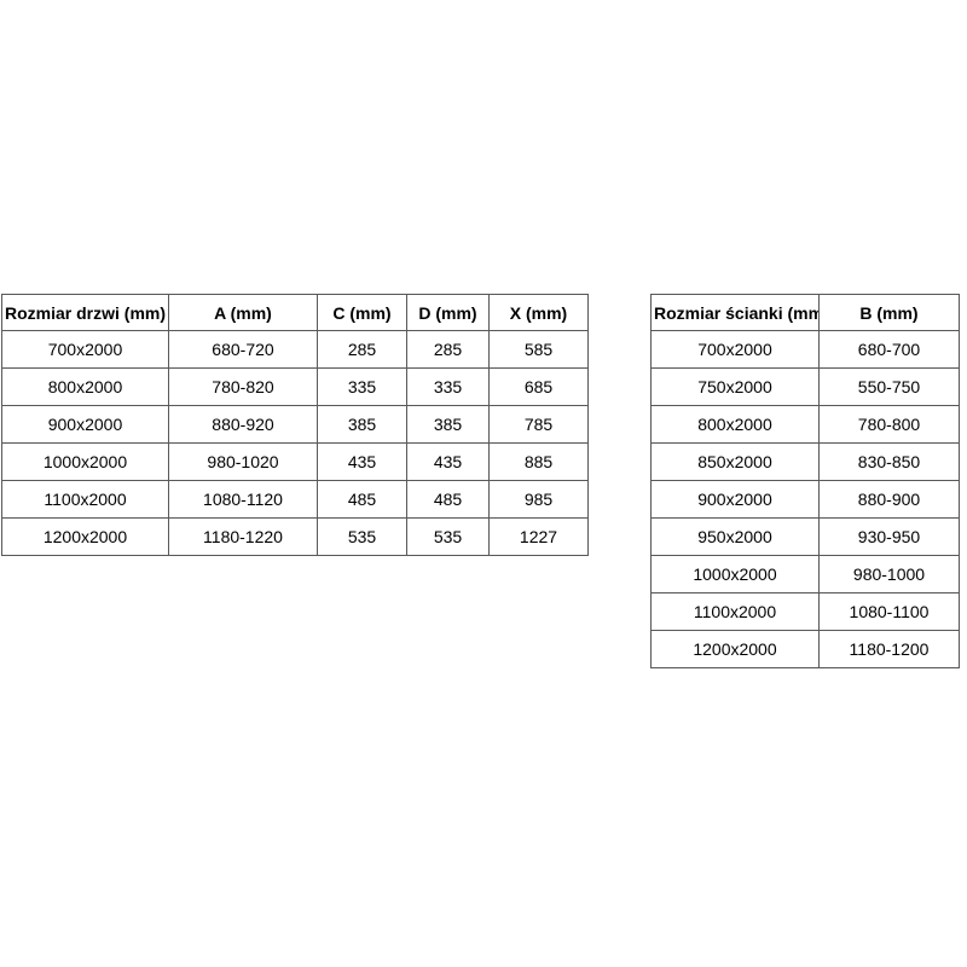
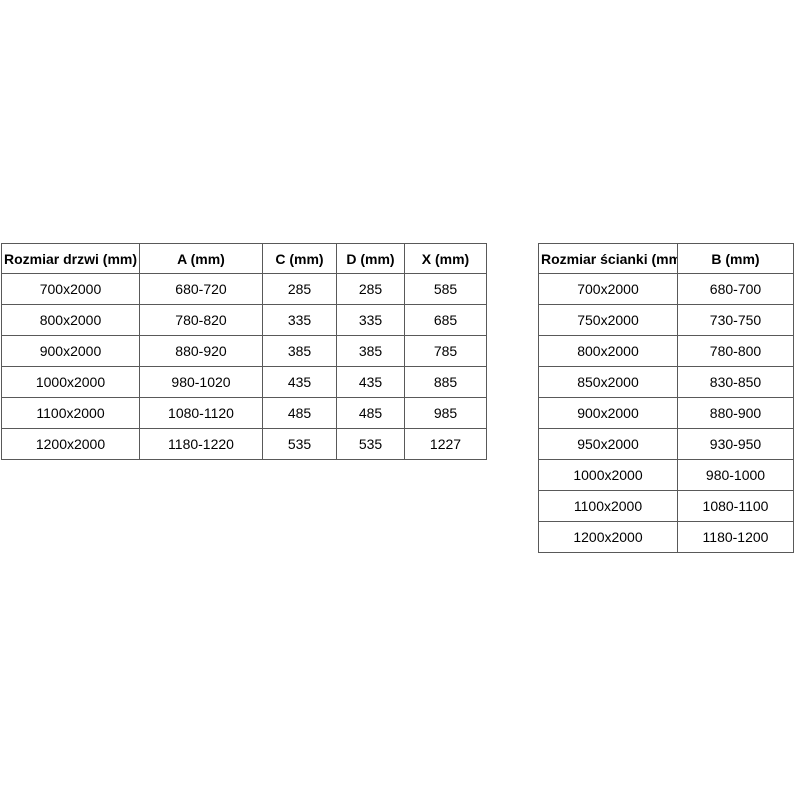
  Rozmiar drzwi (mm)	A (mm)	C (mm)	D (mm)	X (mm)
  700x2000	680-720	285	285	585
  800x2000	780-820	335	335	685
  900x2000	880-920	385	385	785
  1000x2000	980-1020	435	435	885
  1100x2000	1080-1120	485	485	985
  1200x2000	1180-1220	535	535	1227
  Rozmiar ścianki (mm	B (mm)
  700x2000	680-700
- 750x2000	550-750
+ 750x2000	730-750
  800x2000	780-800
  850x2000	830-850
  900x2000	880-900
  950x2000	930-950
  1000x2000	980-1000
  1100x2000	1080-1100
  1200x2000	1180-1200
